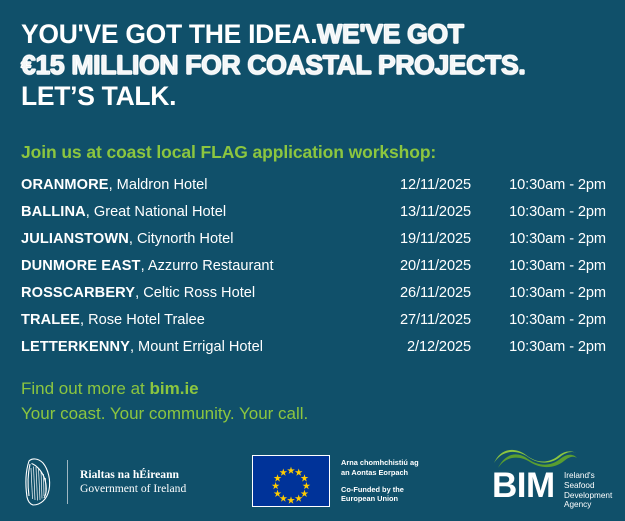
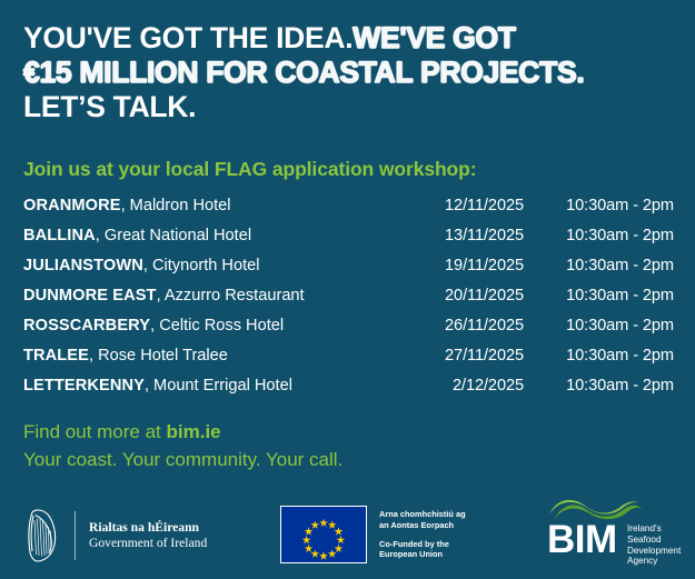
  YOU'VE GOT THE IDEA.WE'VE GOT
  €15 MILLION FOR COASTAL PROJECTS.
  LET’S TALK.
- Join us at coast local FLAG application workshop:
+ Join us at your local FLAG application workshop:
  ORANMORE, Maldron Hotel
  12/11/2025
  10:30am - 2pm
  BALLINA, Great National Hotel
  13/11/2025
  10:30am - 2pm
  JULIANSTOWN, Citynorth Hotel
  19/11/2025
  10:30am - 2pm
  DUNMORE EAST, Azzurro Restaurant
  20/11/2025
  10:30am - 2pm
  ROSSCARBERY, Celtic Ross Hotel
  26/11/2025
  10:30am - 2pm
  TRALEE, Rose Hotel Tralee
  27/11/2025
  10:30am - 2pm
  LETTERKENNY, Mount Errigal Hotel
  2/12/2025
  10:30am - 2pm
  Find out more at bim.ie
  Your coast. Your community. Your call.
  Rialtas na hÉireann
  Government of Ireland
  Arna chomhchistiú ag
  an Aontas Eorpach
  Co-Funded by the
  European Union
  BIM
  Ireland's
  Seafood
  Development
  Agency
